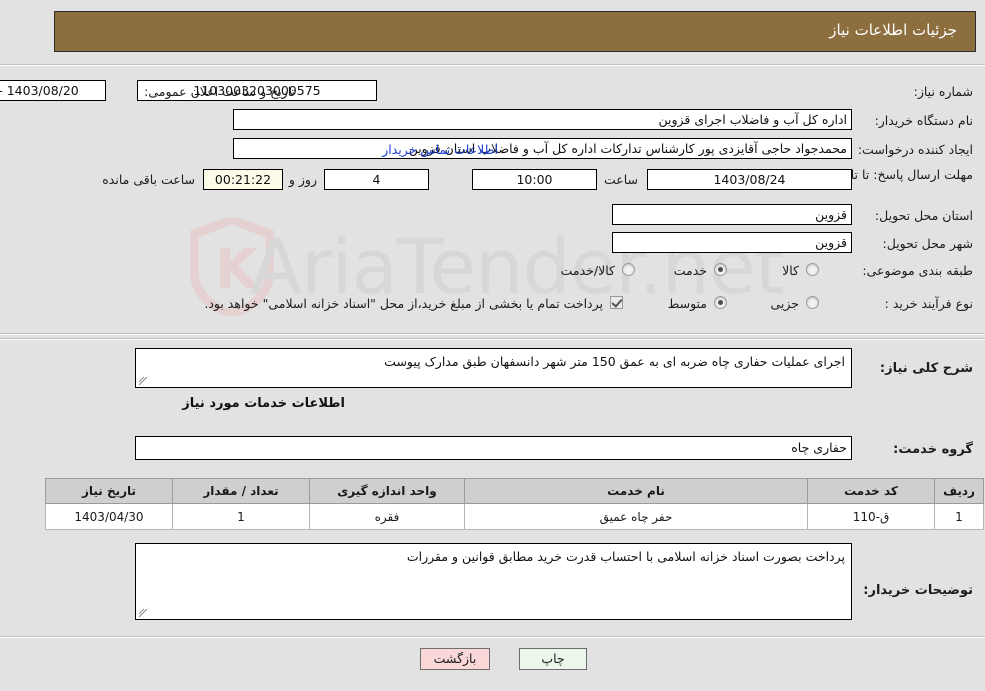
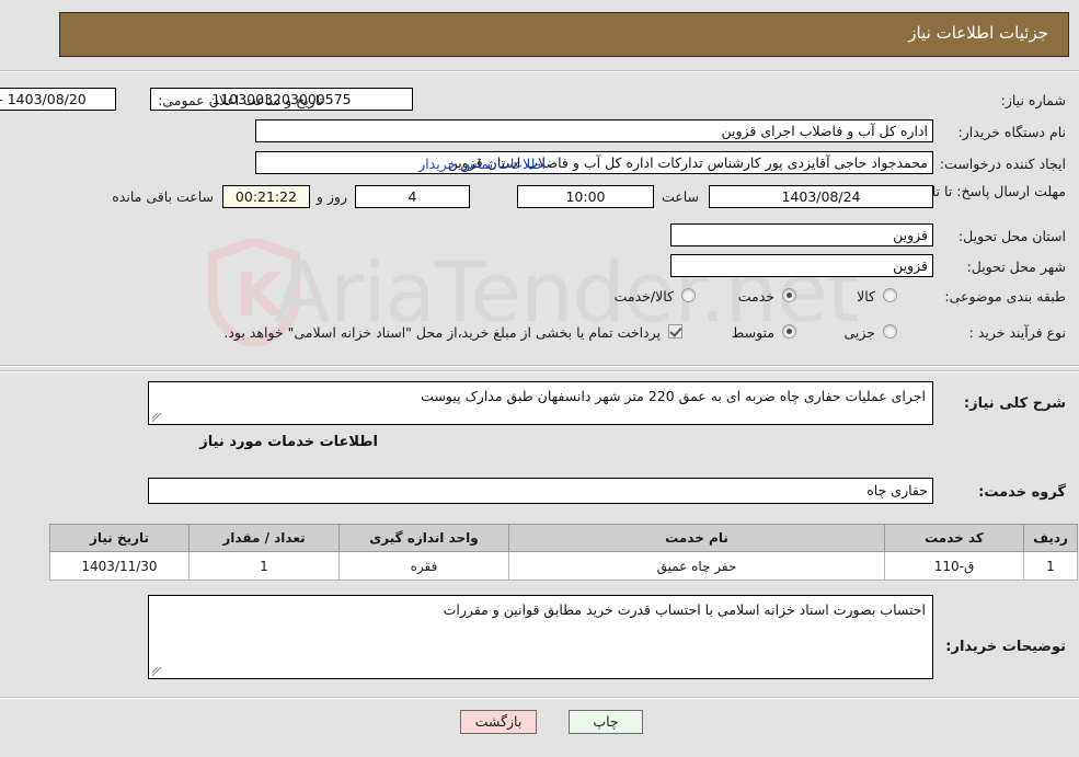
  AriaTende.net
  جزئیات اطلاعات نیاز
  شماره نیاز:
  1103003203000575
  تاریخ و ساعت اعلان عمومی:
  نام دستگاه خریدار:
  اداره کل آب و فاضلاب اجرای قزوین
  ایجاد کننده درخواست:
  محمدجواد حاجی آقایزدی پور کارشناس تدارکات اداره کل آب و فاضلاب استان قزوین
  اطلاعات تماس خریدار
  مهلت ارسال پاسخ: تا تا
  1403/08/24
  ساعت
  10:00
  4
  روز و
  00:21:22
  ساعت باقی مانده
  استان محل تحویل:
  قزوین
  شهر محل تحویل:
  قزوین
  طبقه بندی موضوعی:
  کالا
  خدمت
  کالا/خدمت
  نوع فرآیند خرید :
  جزیی
  متوسط
  پرداخت تمام یا بخشی از مبلغ خرید،از محل "اسناد خزانه اسلامی" خواهد بود.
  شرح کلی نیاز:
- اجرای عملیات حفاری چاه ضربه ای به عمق 150 متر شهر دانسفهان طبق مدارک پیوست
+ اجرای عملیات حفاری چاه ضربه ای به عمق 220 متر شهر دانسفهان طبق مدارک پیوست
  اطلاعات خدمات مورد نیاز
  گروه خدمت:
  حفاری چاه
  ردیف	کد خدمت	نام خدمت	واحد اندازه گیری	تعداد / مقدار	تاریخ نیاز
- 1	ق-110	حفر چاه عمیق	فقره	1	1403/04/30
+ 1	ق-110	حفر چاه عمیق	فقره	1	1403/11/30
  توضیحات خریدار:
- پرداخت بصورت اسناد خزانه اسلامی با احتساب قدرت خرید مطابق قوانین و مقررات
+ احتساب بصورت اسناد خزانه اسلامی با احتساب قدرت خرید مطابق قوانین و مقررات
  چاپ
  بازگشت
